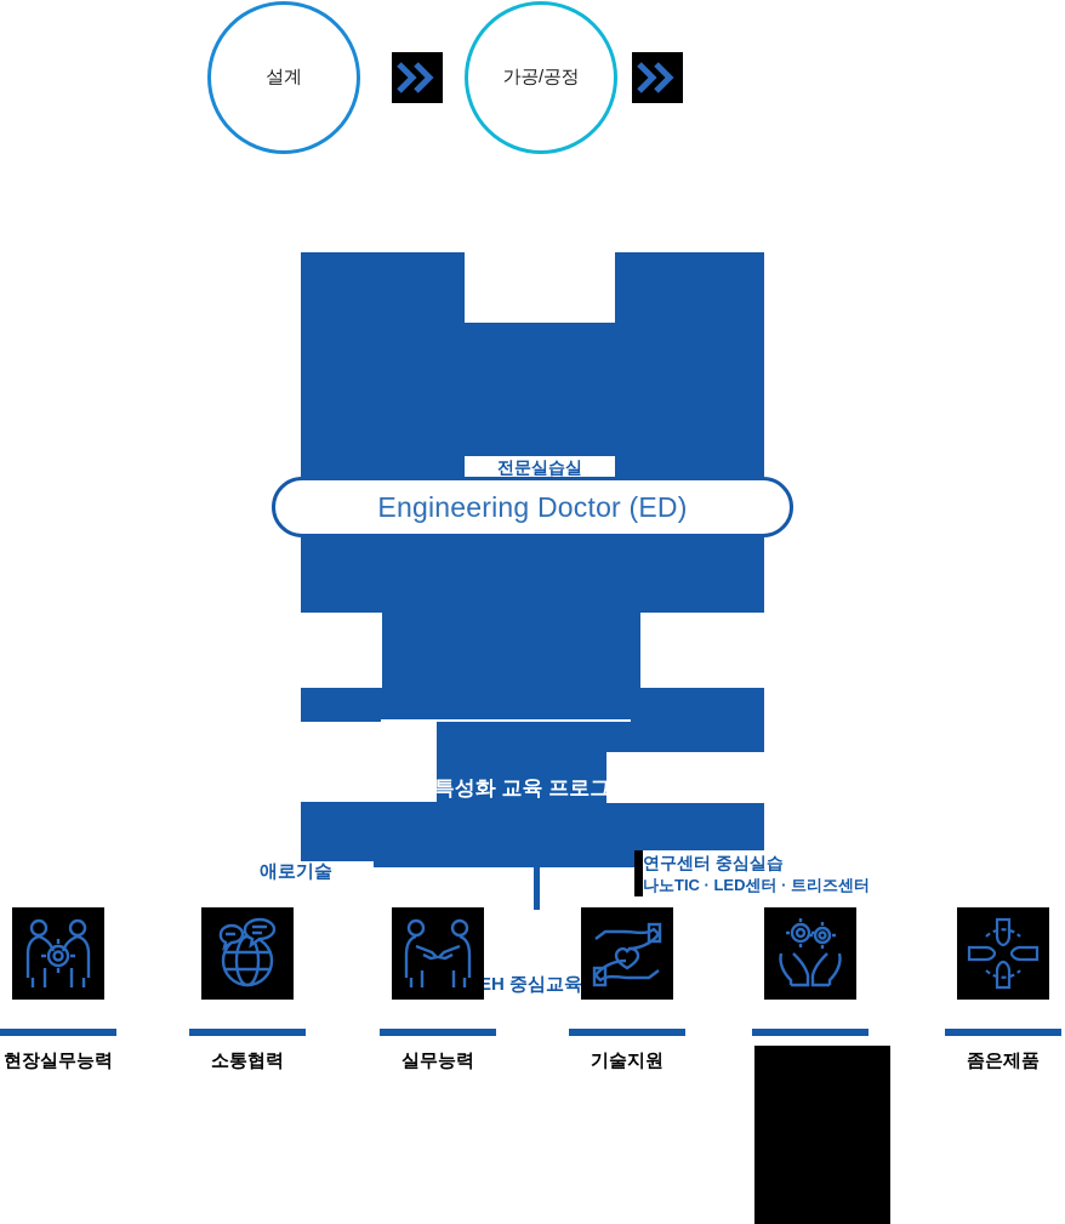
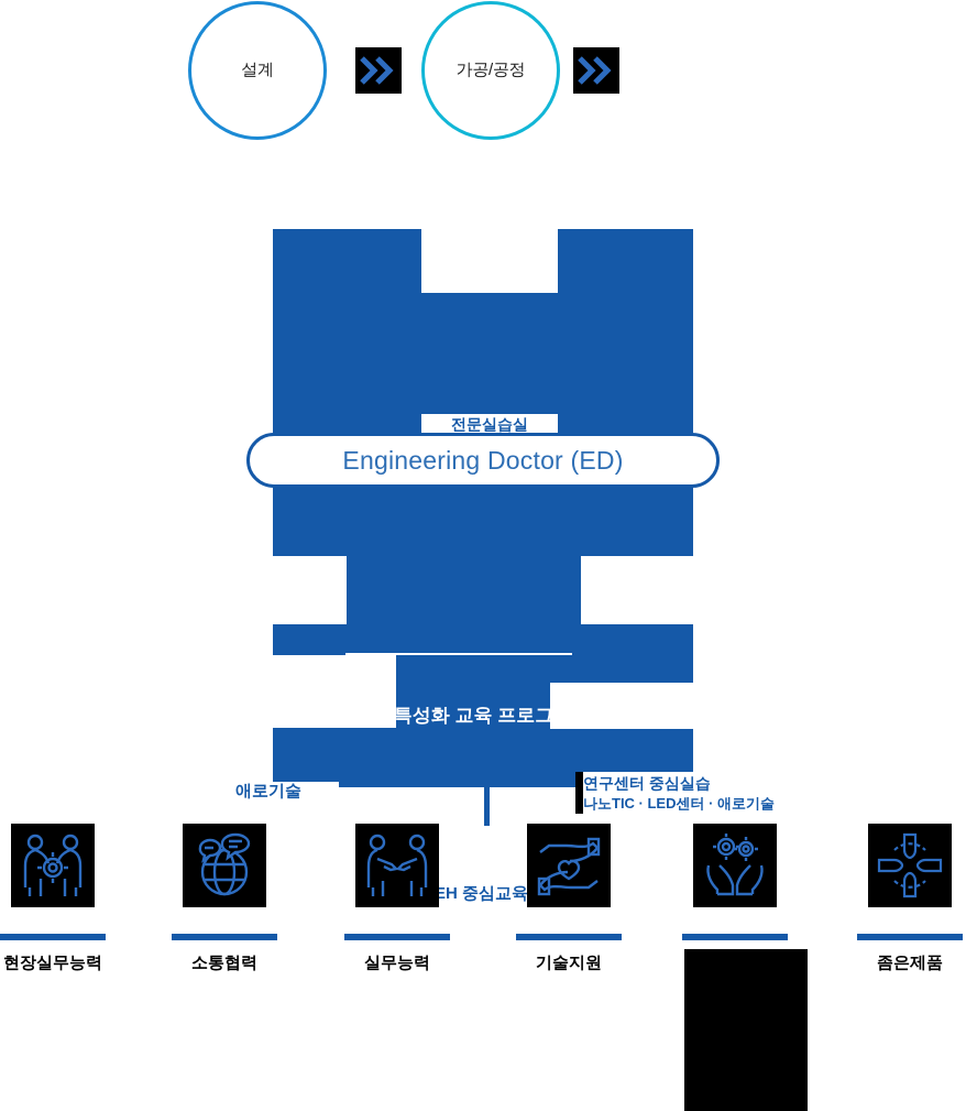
  설계
  가공/공정
  전문실습실
  Engineering Doctor (ED)
  특성화 교육 프로그램
  애로기술
  연구센터 중심실습
- 나노TIC · LED센터 · 트리즈센터
+ 나노TIC · LED센터 · 애로기술
  EH 중심교육
  현장실무능력
  소통협력
  실무능력
  기술지원
  좀은제품
